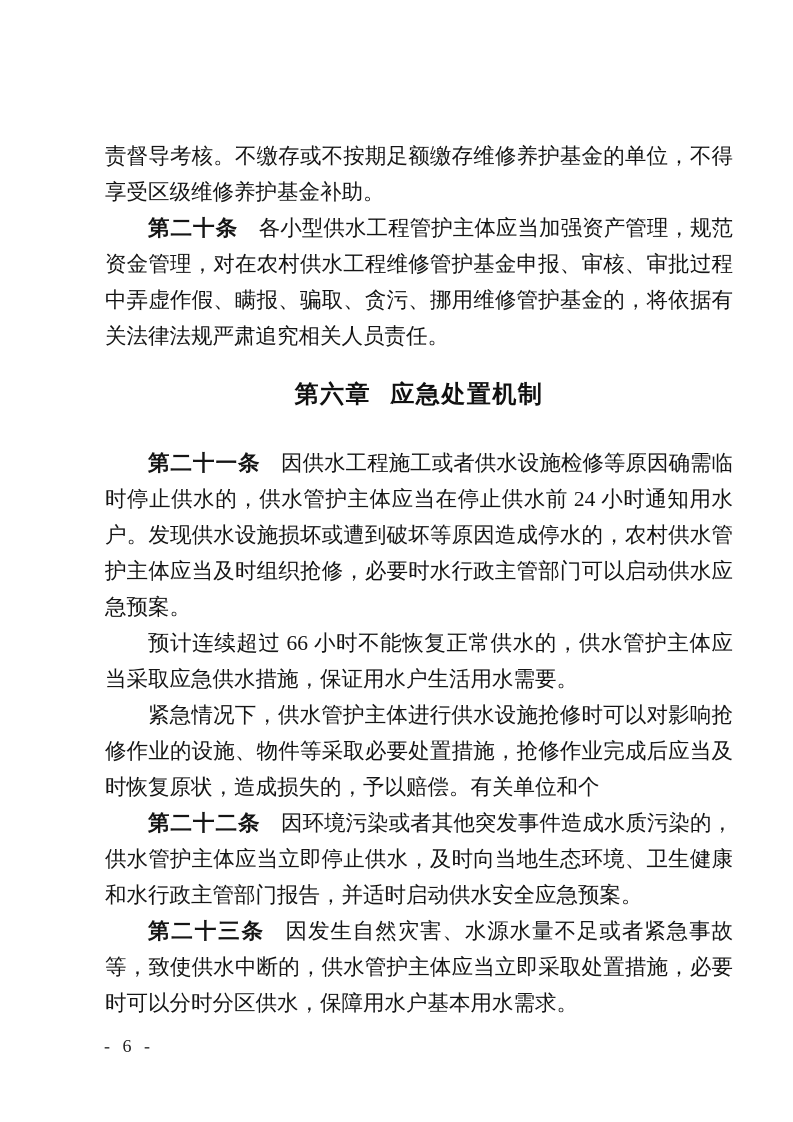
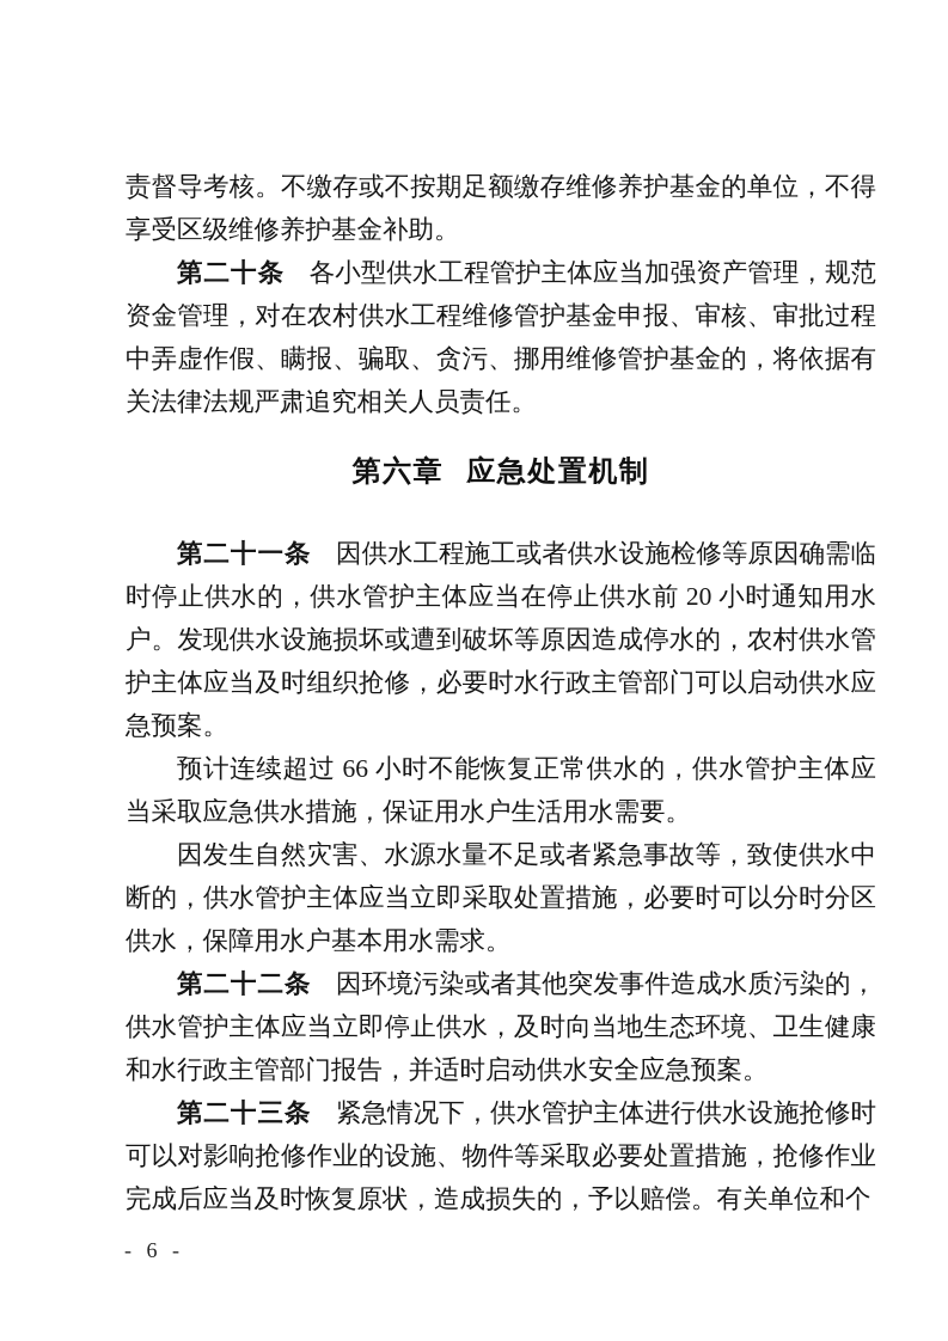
  责督导考核。不缴存或不按期足额缴存维修养护基金的单位，不得享受区级维修养护基金补助。
  第二十条 各小型供水工程管护主体应当加强资产管理，规范资金管理，对在农村供水工程维修管护基金申报、审核、审批过程中弄虚作假、瞒报、骗取、贪污、挪用维修管护基金的，将依据有关法律法规严肃追究相关人员责任。
  第六章 应急处置机制
- 第二十一条 因供水工程施工或者供水设施检修等原因确需临时停止供水的，供水管护主体应当在停止供水前 24 小时通知用水户。发现供水设施损坏或遭到破坏等原因造成停水的，农村供水管护主体应当及时组织抢修，必要时水行政主管部门可以启动供水应急预案。
+ 第二十一条 因供水工程施工或者供水设施检修等原因确需临时停止供水的，供水管护主体应当在停止供水前 20 小时通知用水户。发现供水设施损坏或遭到破坏等原因造成停水的，农村供水管护主体应当及时组织抢修，必要时水行政主管部门可以启动供水应急预案。
  预计连续超过 66 小时不能恢复正常供水的，供水管护主体应当采取应急供水措施，保证用水户生活用水需要。
- 紧急情况下，供水管护主体进行供水设施抢修时可以对影响抢修作业的设施、物件等采取必要处置措施，抢修作业完成后应当及时恢复原状，造成损失的，予以赔偿。有关单位和个
+ 因发生自然灾害、水源水量不足或者紧急事故等，致使供水中断的，供水管护主体应当立即采取处置措施，必要时可以分时分区供水，保障用水户基本用水需求。
  第二十二条 因环境污染或者其他突发事件造成水质污染的，供水管护主体应当立即停止供水，及时向当地生态环境、卫生健康和水行政主管部门报告，并适时启动供水安全应急预案。
- 第二十三条 因发生自然灾害、水源水量不足或者紧急事故等，致使供水中断的，供水管护主体应当立即采取处置措施，必要时可以分时分区供水，保障用水户基本用水需求。
+ 第二十三条 紧急情况下，供水管护主体进行供水设施抢修时可以对影响抢修作业的设施、物件等采取必要处置措施，抢修作业完成后应当及时恢复原状，造成损失的，予以赔偿。有关单位和个
  - 6 -
